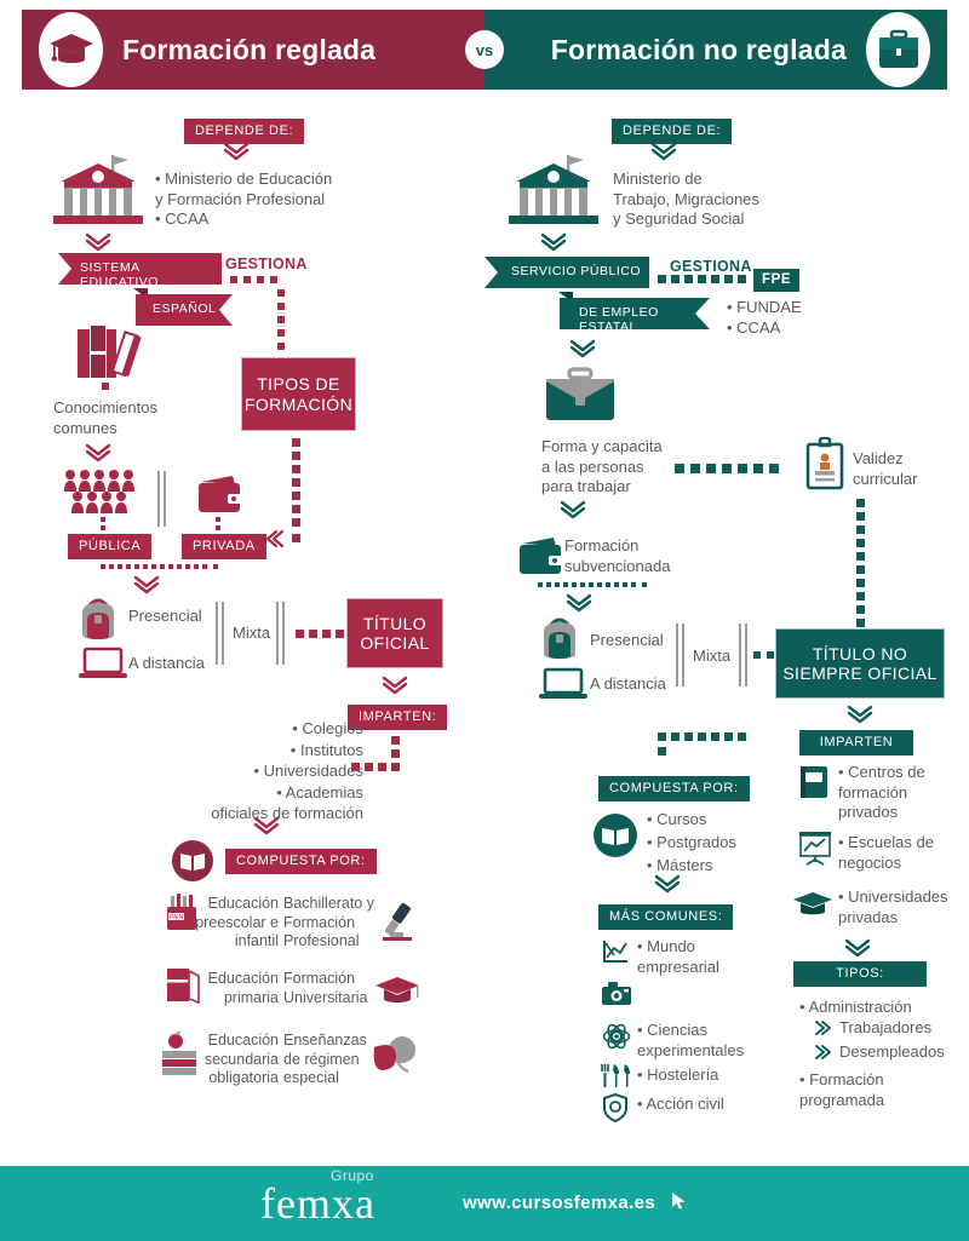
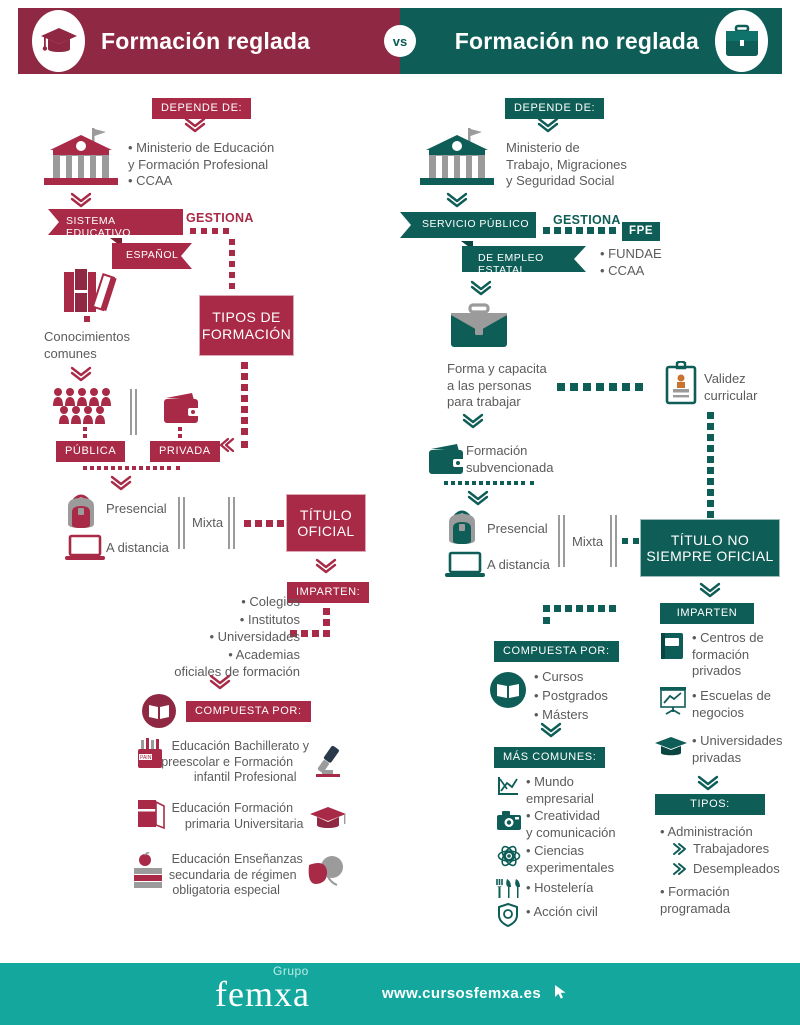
  Formación reglada
  vs
  Formación no reglada
  DEPENDE DE:
  • Ministerio de Educación
  y Formación Profesional
  • CCAA
  SISTEMA EDUCATIVO
  ESPAÑOL
  GESTIONA
  TIPOS DE
  FORMACIÓN
  Conocimientos
  comunes
  PÚBLICA
  PRIVADA
  Presencial
  A distancia
  Mixta
  TÍTULO
  OFICIAL
  IMPARTEN:
  • Colegios
  • Institutos
  • Universidades
  • Academias
  oficiales de formación
  COMPUESTA POR:
  Educación
  preescolar e
  infantil
  Bachillerato y
  Formación
  Profesional
  Educación
  primaria
  Formación
  Universitaria
  Educación
  secundaria
  obligatoria
  Enseñanzas
  de régimen
  especial
  DEPENDE DE:
  Ministerio de
  Trabajo, Migraciones
  y Seguridad Social
  SERVICIO PÚBLICO
  DE EMPLEO ESTATAL
  GESTIONA
  FPE
  • FUNDAE
  • CCAA
  Forma y capacita
  a las personas
  para trabajar
  Validez
  curricular
  Formación
  subvencionada
  Presencial
  A distancia
  Mixta
  TÍTULO NO
  SIEMPRE OFICIAL
  IMPARTEN
  COMPUESTA POR:
  • Cursos
  • Postgrados
  • Másters
  MÁS COMUNES:
  • Mundo
  empresarial
+ • Creatividad
+ y comunicación
  • Ciencias
  experimentales
  • Hostelería
  • Acción civil
  • Centros de
  formación
  privados
  • Escuelas de
  negocios
  • Universidades
  privadas
  TIPOS:
  • Administración
  Trabajadores
  Desempleados
  • Formación
  programada
  Grupo
  femxa
  www.cursosfemxa.es
